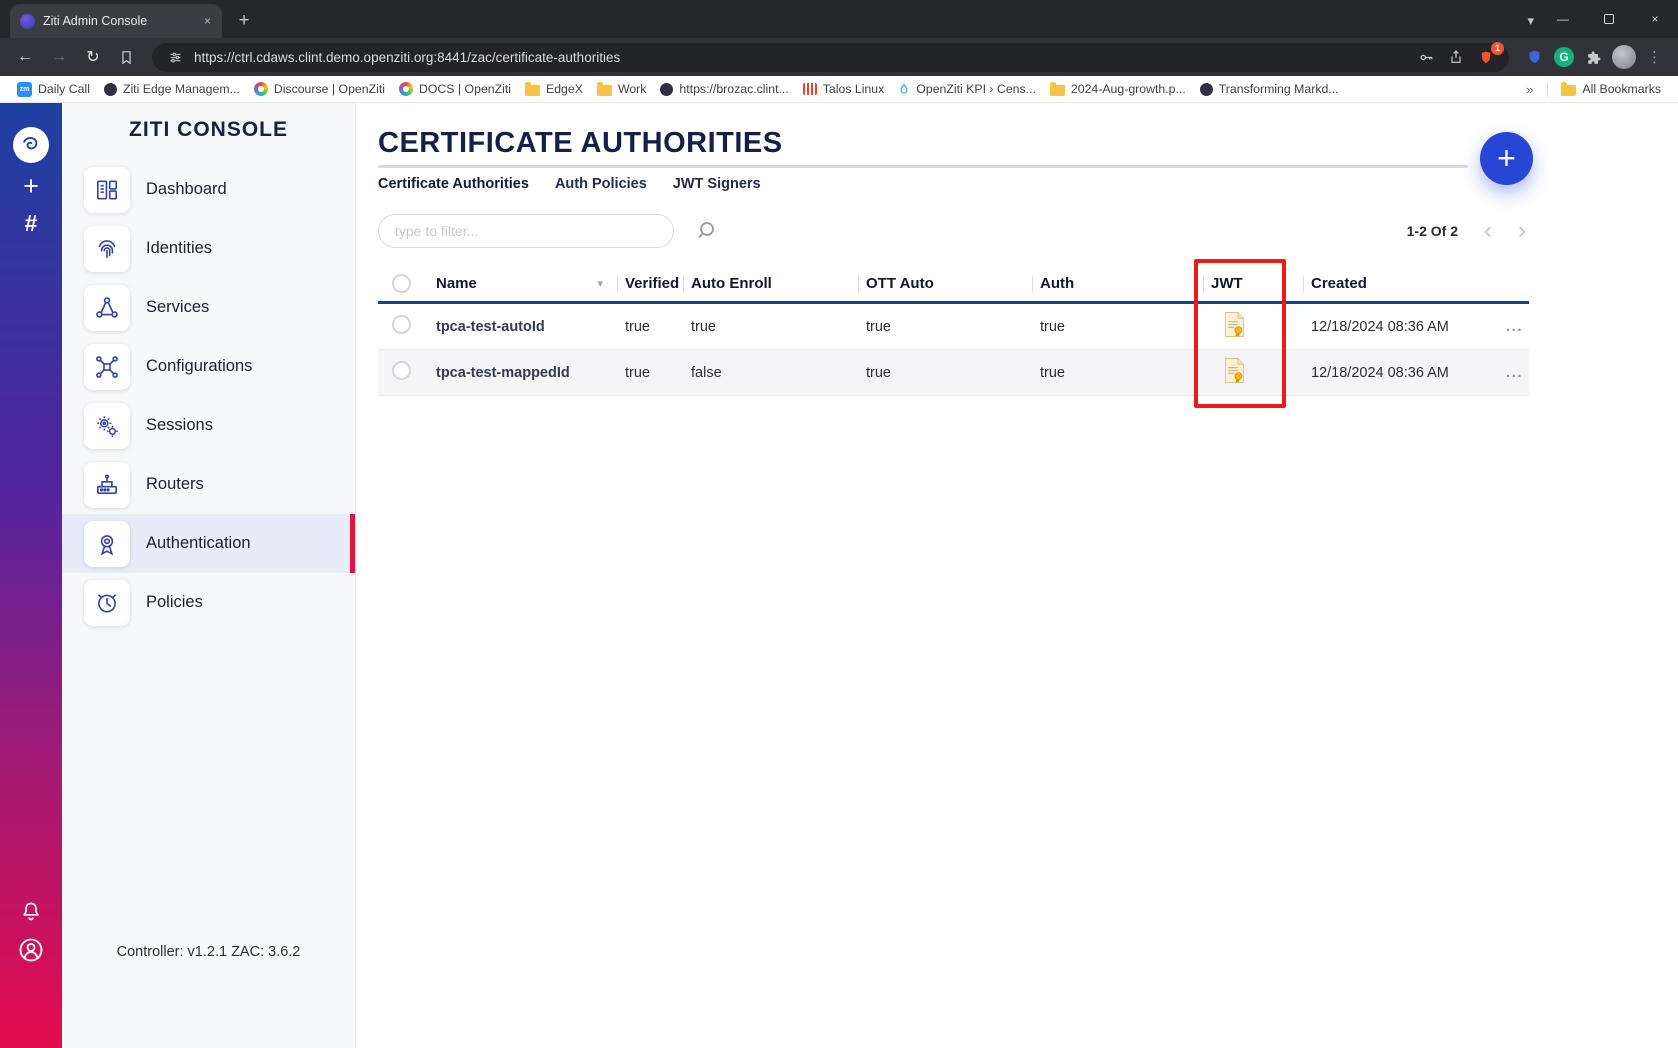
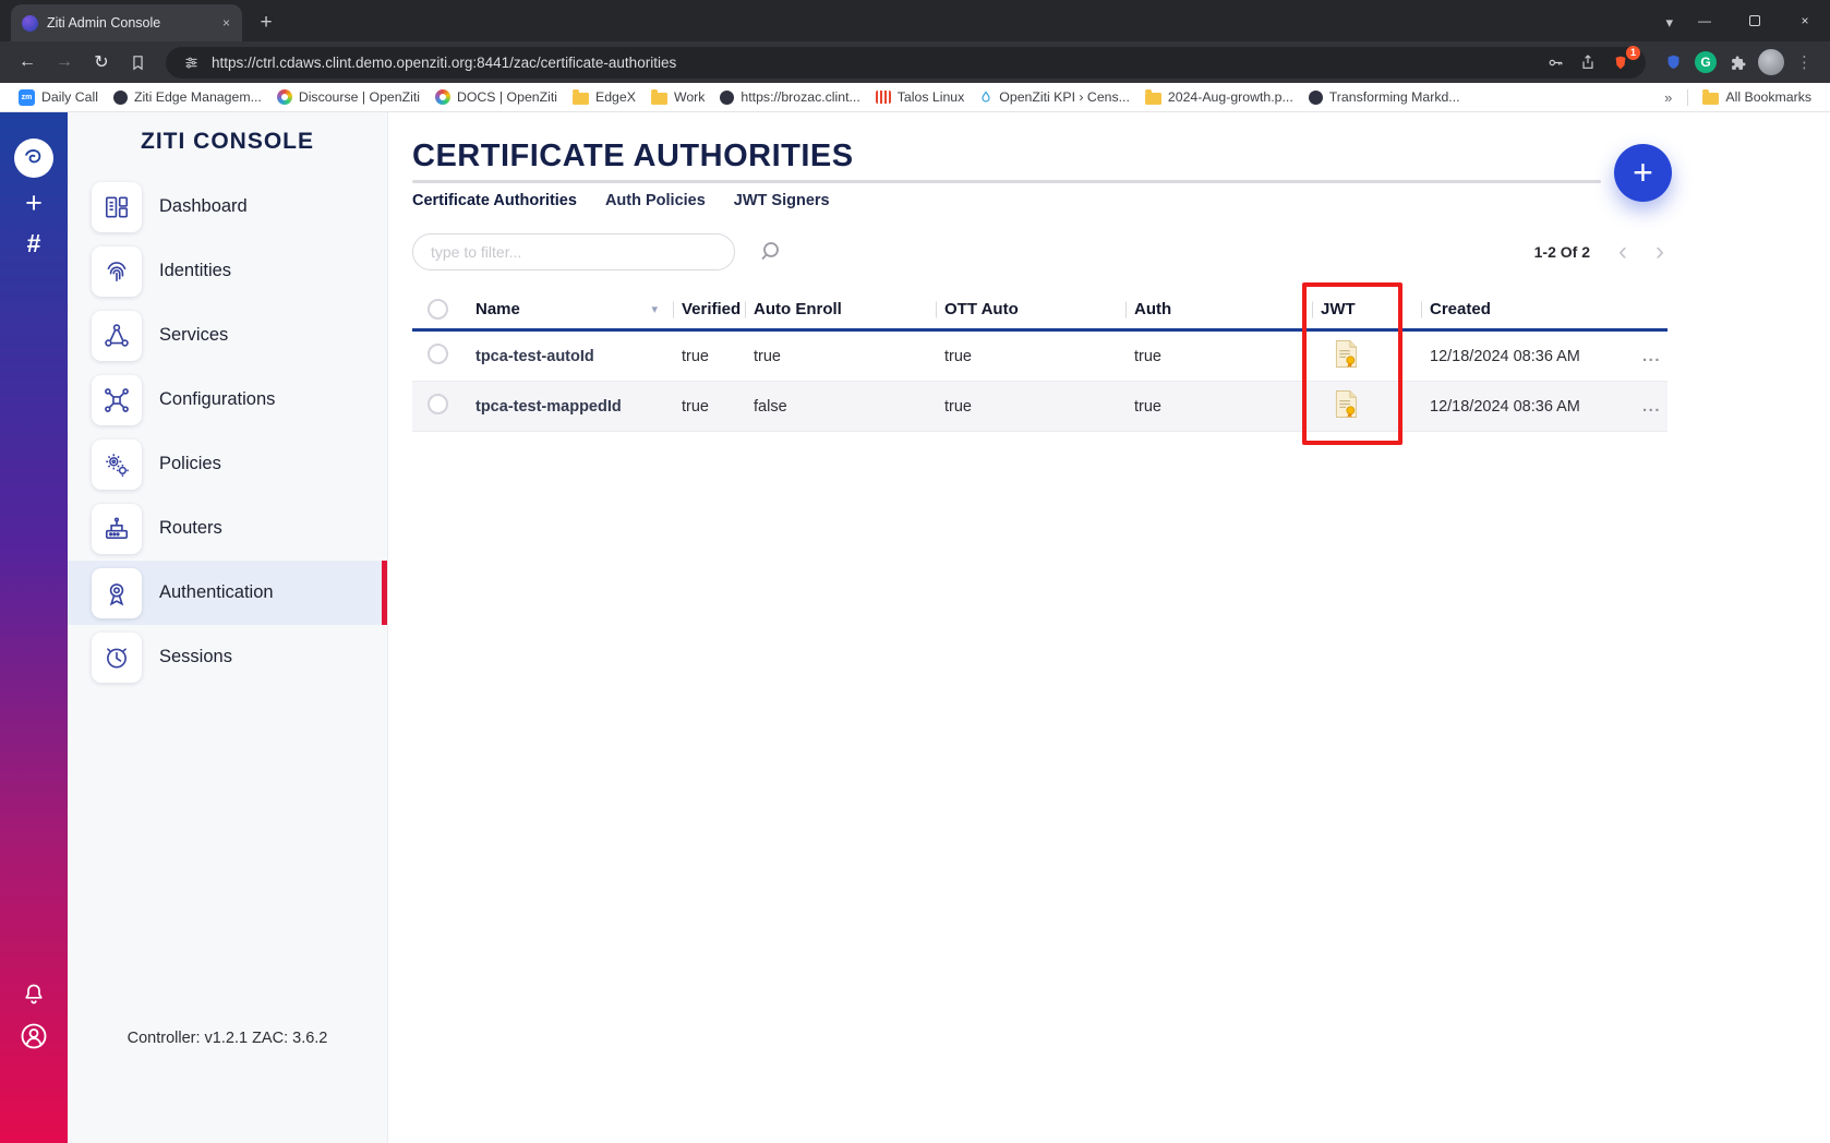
  Ziti Admin Console
  ×
  +
  ▾
  —
  ×
  ←
  →
  ↻
  https://ctrl.cdaws.clint.demo.openziti.org:8441/zac/certificate-authorities
  1
  G
  ⋮
  Daily Call
  Ziti Edge Managem...
  Discourse | OpenZiti
  DOCS | OpenZiti
  EdgeX
  Work
  https://brozac.clint...
  Talos Linux
  OpenZiti KPI › Cens...
  2024-Aug-growth.p...
  Transforming Markd...
  »
  All Bookmarks
  +
  #
  ZITI CONSOLE
  Dashboard
  Identities
  Services
  Configurations
- Sessions
+ Policies
  Routers
  Authentication
- Policies
+ Sessions
  Controller: v1.2.1 ZAC: 3.6.2
  CERTIFICATE AUTHORITIES
  +
  Certificate Authorities
  Auth Policies
  JWT Signers
  type to filter...
  1-2 Of 2
  ‹
  ›
  Name
  ▾
  Verified
  Auto Enroll
  OTT Auto
  Auth
  JWT
  Created
  tpca-test-autoId
  true
  true
  true
  true
  12/18/2024 08:36 AM
  ...
  tpca-test-mappedId
  true
  false
  true
  true
  12/18/2024 08:36 AM
  ...
